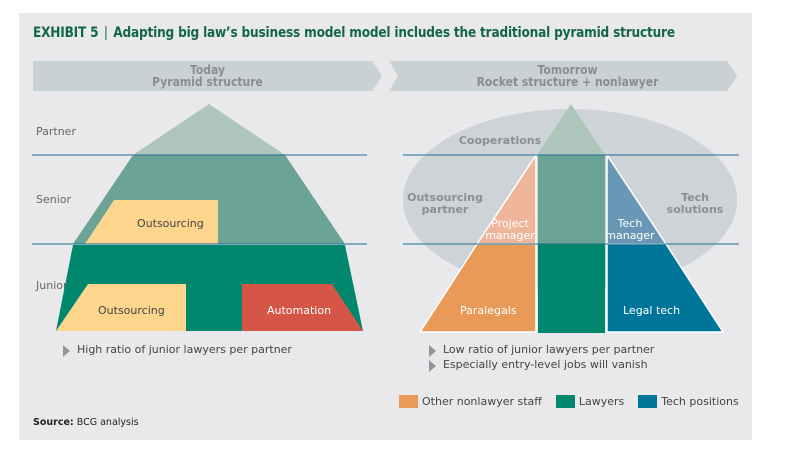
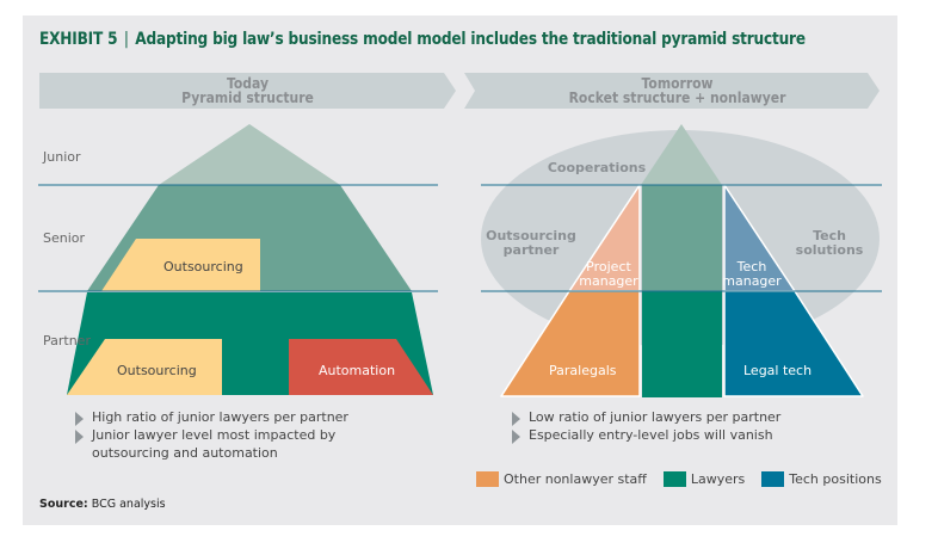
  EXHIBIT 5 | Adapting big law’s business model model includes the traditional pyramid structure
  Today
  Pyramid structure
  Tomorrow
  Rocket structure + nonlawyer
- Partner
+ Junior
  Senior
- Junior
+ Partner
  Outsourcing
  Outsourcing
  Automation
  Cooperations
  Outsourcing
  partner
  Tech
  solutions
  Project
  manager
  Tech
  manager
  Paralegals
  Legal tech
  High ratio of junior lawyers per partner
+ Junior lawyer level most impacted by outsourcing and automation
  Low ratio of junior lawyers per partner
  Especially entry-level jobs will vanish
  Other nonlawyer staff
  Lawyers
  Tech positions
  Source: BCG analysis
